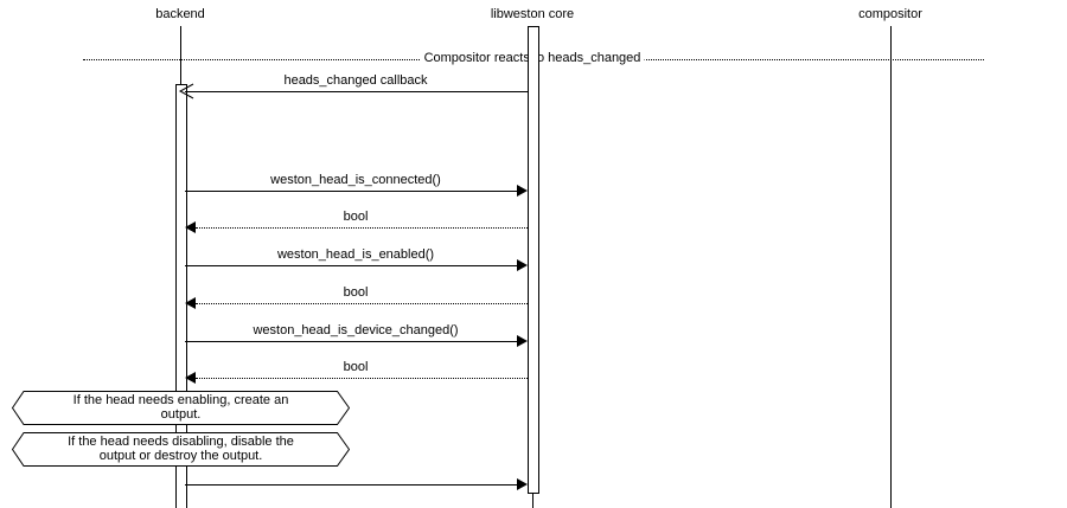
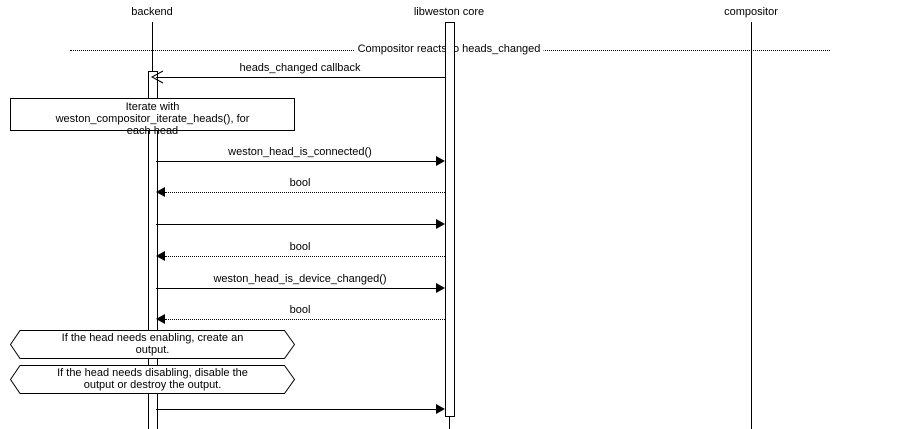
  backend
  libweston core
  compositor
  Compositor reacto heads_changed
  heads_changed callback
+ Iterate with
+ weston_compositor_iterate_heads(), for
+ each head
  weston_head_is_connected()
  bool
- weston_head_is_enabled()
  bool
  weston_head_is_device_changed()
  bool
  If the head needs enabling, create an
  output.
  If the head needs disabling, disable the
  output or destroy the output.
